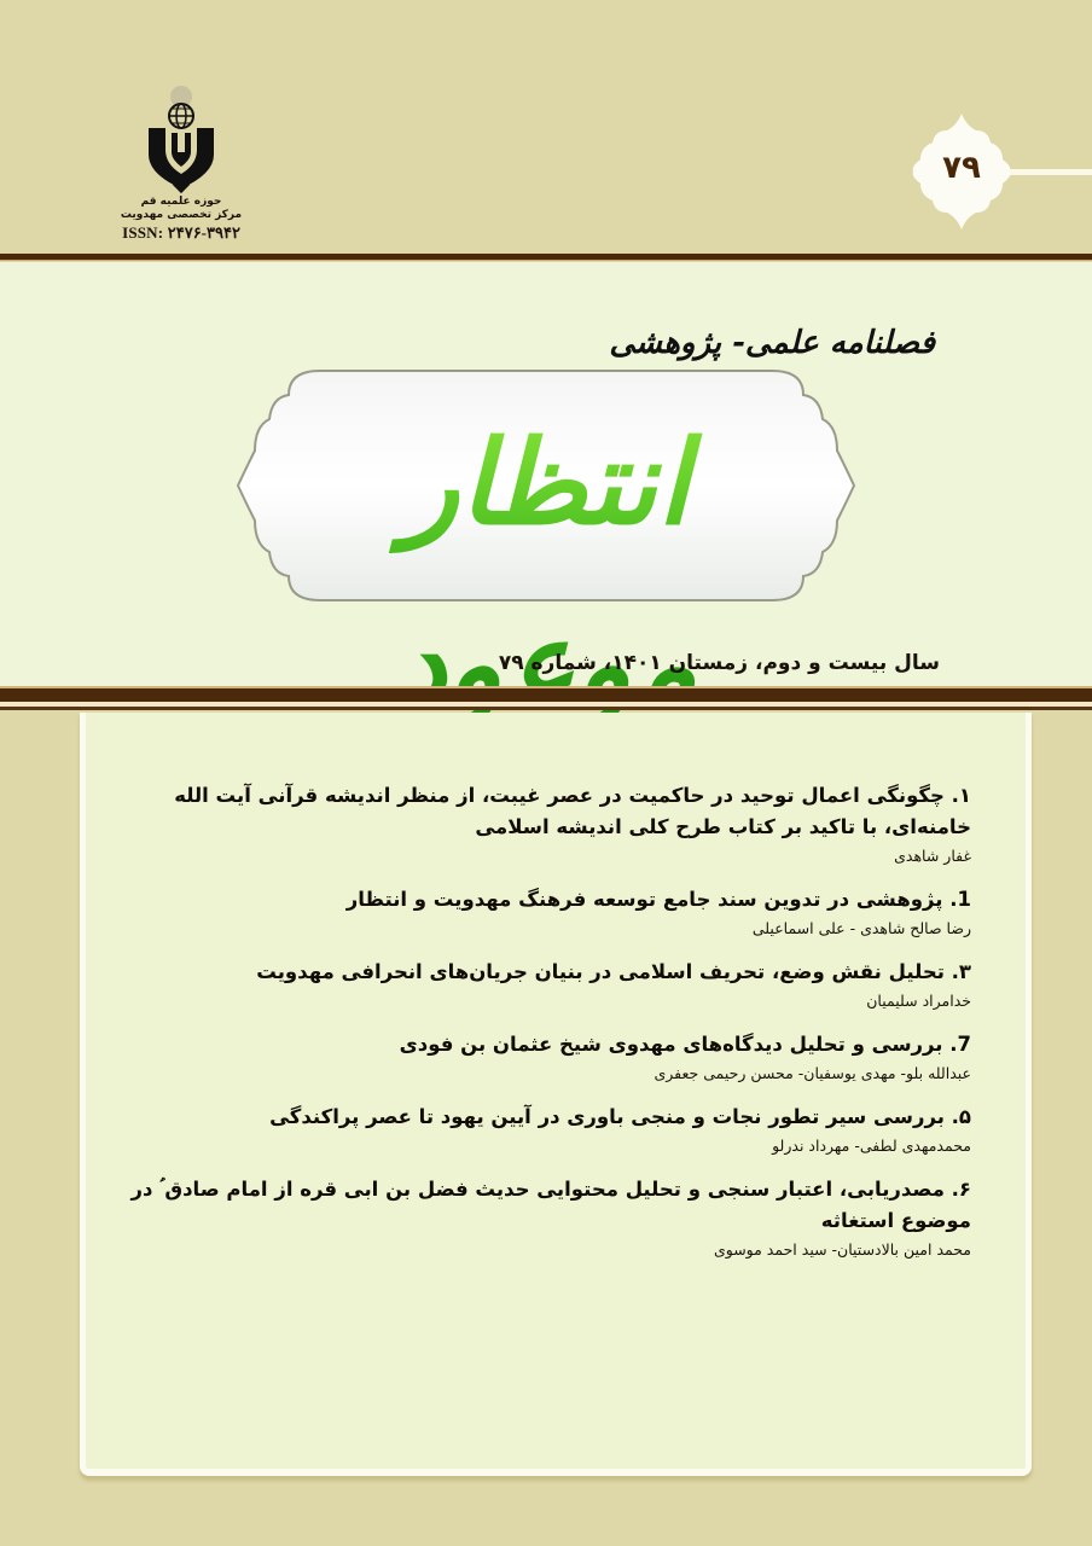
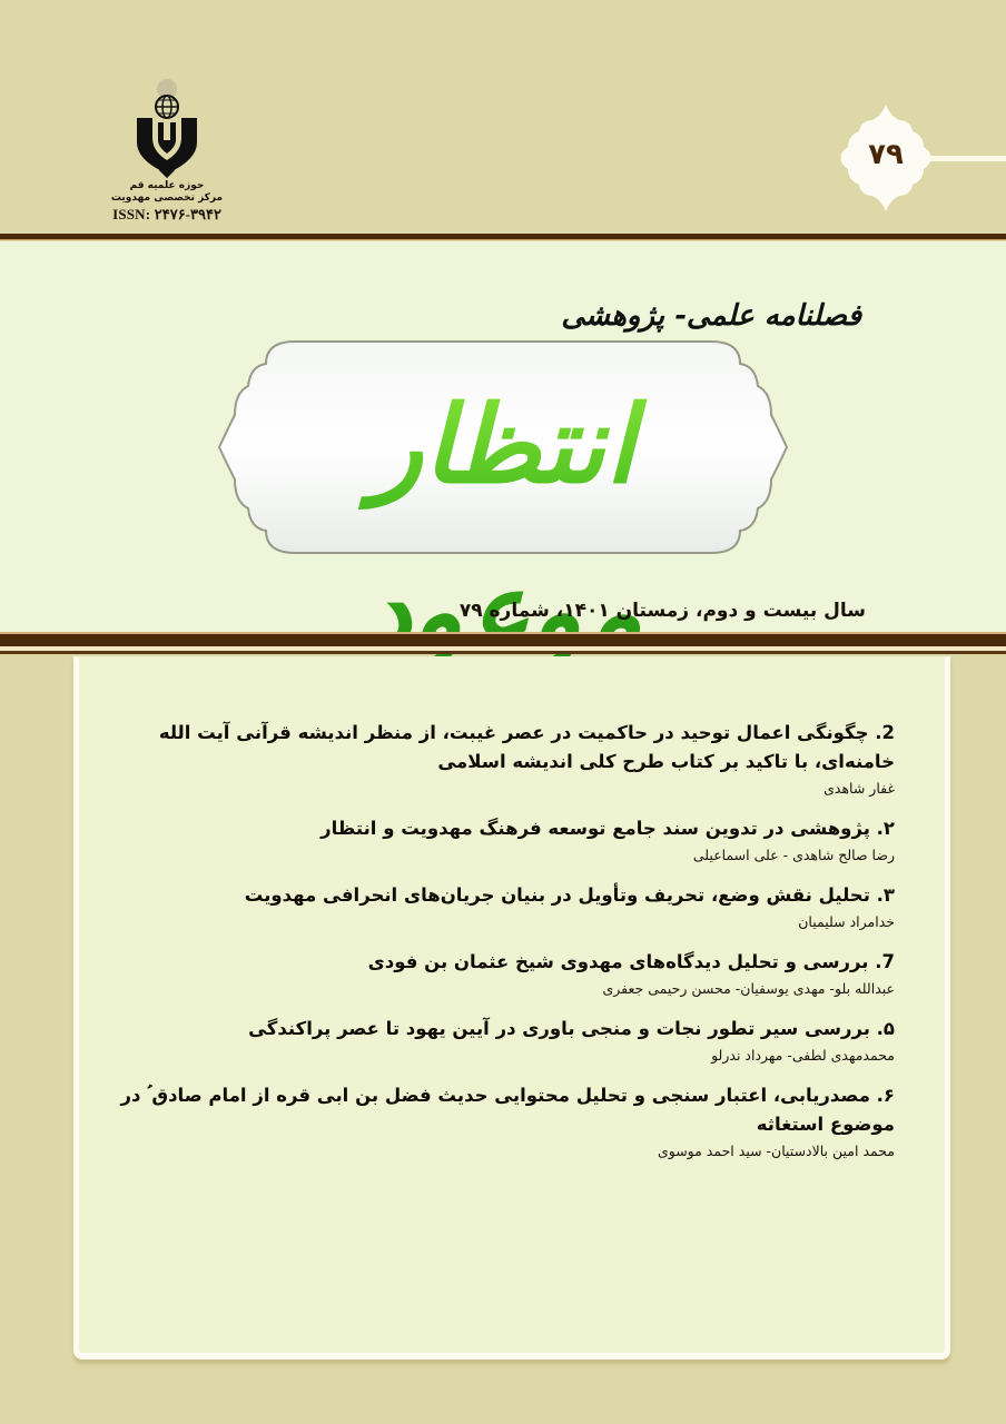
  حوزه علمیه قم
  مرکز تخصصی مهدویت
  ISSN: ۲۴۷۶-۳۹۴۲
  ۷۹
  فصلنامه علمی- پژوهشی
  انتظار موعود
  سال بیست و دوم، زمستان ۱۴۰۱، شماره ۷۹
- ۱. چگونگی اعمال توحید در حاکمیت در عصر غیبت، از منظر اندیشه قرآنی آیت الله خامنه‌ای، با تاکید بر کتاب طرح کلی اندیشه اسلامی
+ 2. چگونگی اعمال توحید در حاکمیت در عصر غیبت، از منظر اندیشه قرآنی آیت الله خامنه‌ای، با تاکید بر کتاب طرح کلی اندیشه اسلامی
  غفار شاهدی
- 1. پژوهشی در تدوین سند جامع توسعه فرهنگ مهدویت و انتظار
+ ۲. پژوهشی در تدوین سند جامع توسعه فرهنگ مهدویت و انتظار
  رضا صالح شاهدی - علی اسماعیلی
- ۳. تحلیل نقش وضع، تحریف اسلامی در بنیان جریان‌های انحرافی مهدویت
+ ۳. تحلیل نقش وضع، تحریف وتأویل در بنیان جریان‌های انحرافی مهدویت
  خدامراد سلیمیان
  7. بررسی و تحلیل دیدگاه‌های مهدوی شیخ عثمان بن فودی
  عبدالله بلو- مهدی یوسفیان- محسن رحیمی جعفری
  ۵. بررسی سیر تطور نجات و منجی باوری در آیین یهود تا عصر پراکندگی
  محمدمهدی لطفی- مهرداد ندرلو
  ۶. مصدریابی، اعتبار سنجی و تحلیل محتوایی حدیث فضل بن ابی قره از امام صادق ؑ در موضوع استغاثه
  محمد امین بالادستیان- سید احمد موسوی
